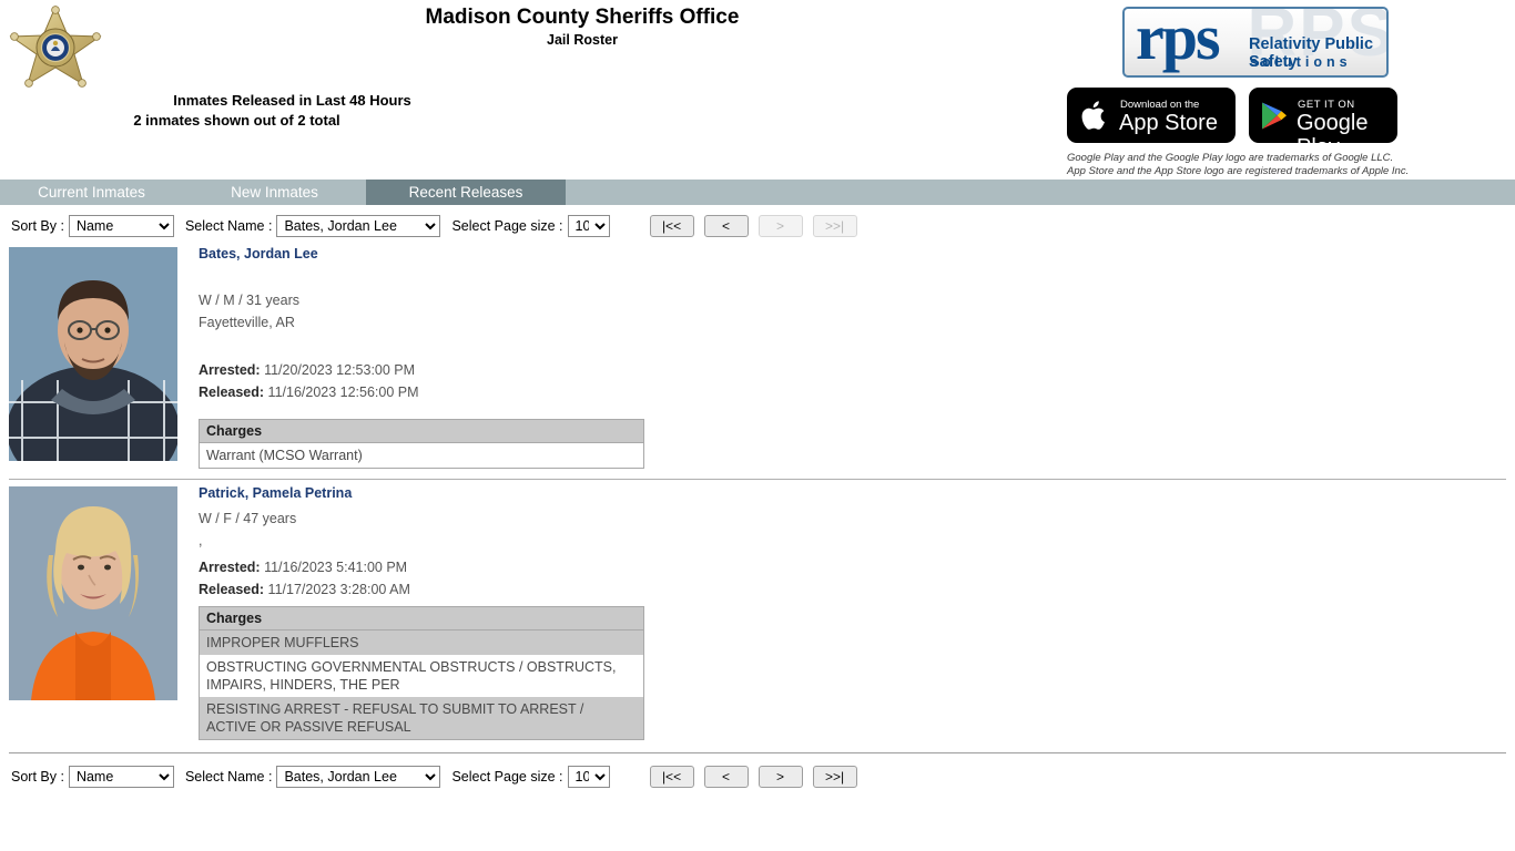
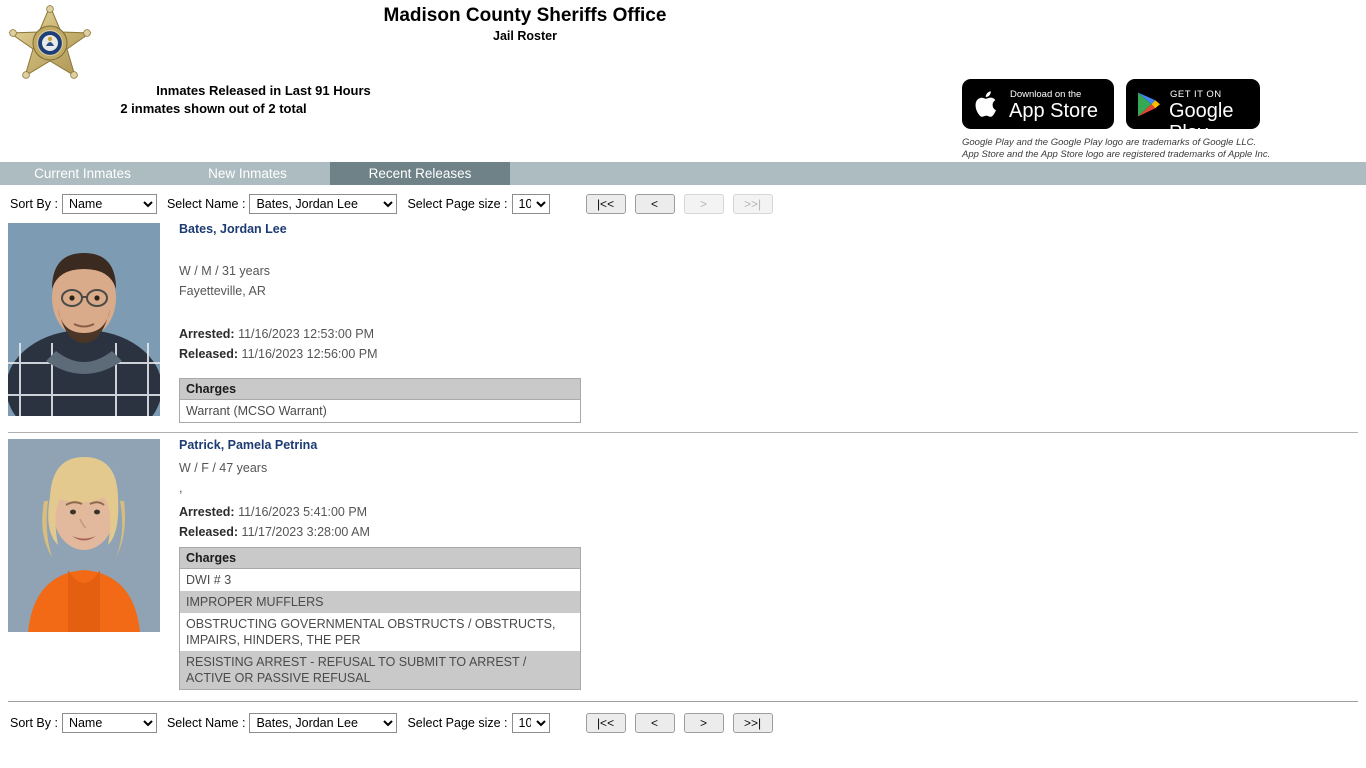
  Madison County Sheriffs Office
  Jail Roster
- Inmates Released in Last 48 Hours
+ Inmates Released in Last 91 Hours
  2 inmates shown out of 2 total
- RPS
- rps
- Relativity Public Safety
- solutions
  Download on the
  App Store
  GET IT ON
  Google Play
  Google Play and the Google Play logo are trademarks of Google LLC.
  App Store and the App Store logo are registered trademarks of Apple Inc.
  Current Inmates
  New Inmates
  Recent Releases
  Sort By :
  Name
  Select Name :
  Bates, Jordan Lee
  Select Page size :
  10
  |<<
  <
  >
  >>|
  Bates, Jordan Lee
  W / M / 31 years
  Fayetteville, AR
- Arrested: 11/20/2023 12:53:00 PM
+ Arrested: 11/16/2023 12:53:00 PM
  Released: 11/16/2023 12:56:00 PM
  Charges
  Warrant (MCSO Warrant)
  Patrick, Pamela Petrina
  W / F / 47 years
  ,
  Arrested: 11/16/2023 5:41:00 PM
  Released: 11/17/2023 3:28:00 AM
  Charges
+ DWI # 3
  IMPROPER MUFFLERS
  OBSTRUCTING GOVERNMENTAL OBSTRUCTS / OBSTRUCTS, IMPAIRS, HINDERS, THE PER
  RESISTING ARREST - REFUSAL TO SUBMIT TO ARREST / ACTIVE OR PASSIVE REFUSAL
  Sort By :
  Name
  Select Name :
  Bates, Jordan Lee
  Select Page size :
  10
  |<<
  <
  >
  >>|
